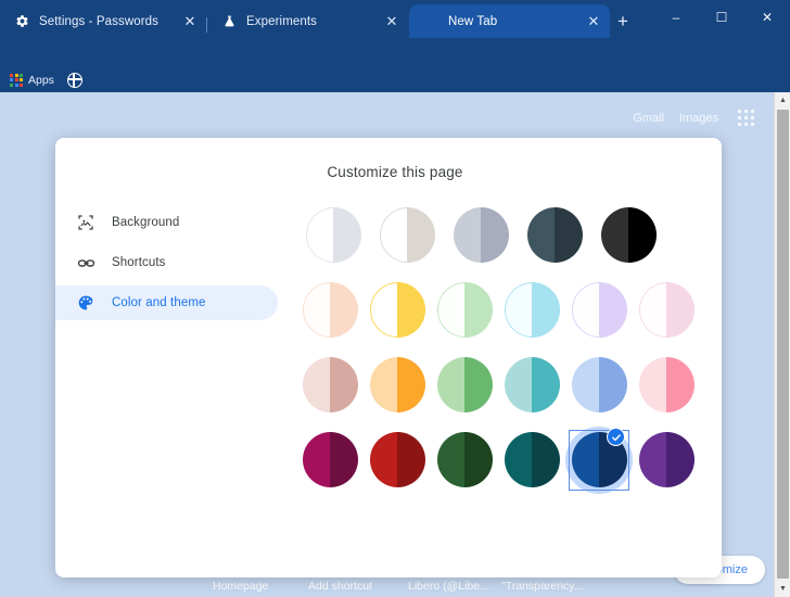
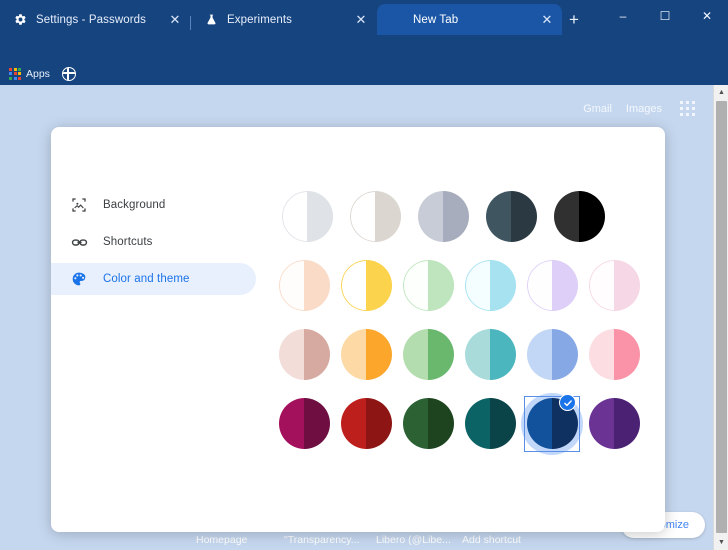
  Settings - Passwords
  ✕
  Experiments
  ✕
  New Tab
  ✕
  +
  –
  ☐
  ✕
  Apps
  Gmail
  Images
  Homepage
- Add shortcut
+ "Transparency...
  Libero (@Libe...
- "Transparency...
+ Add shortcut
- Customize this page
  Background
  Shortcuts
  Color and theme
